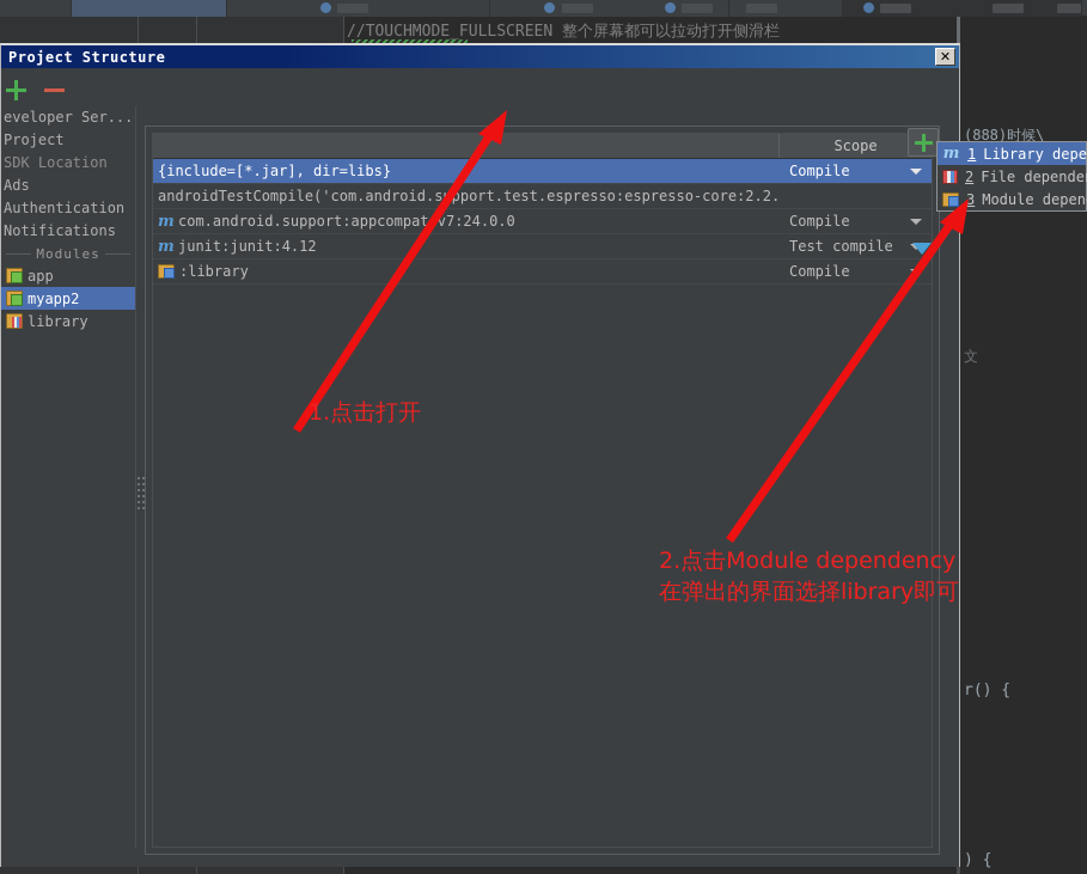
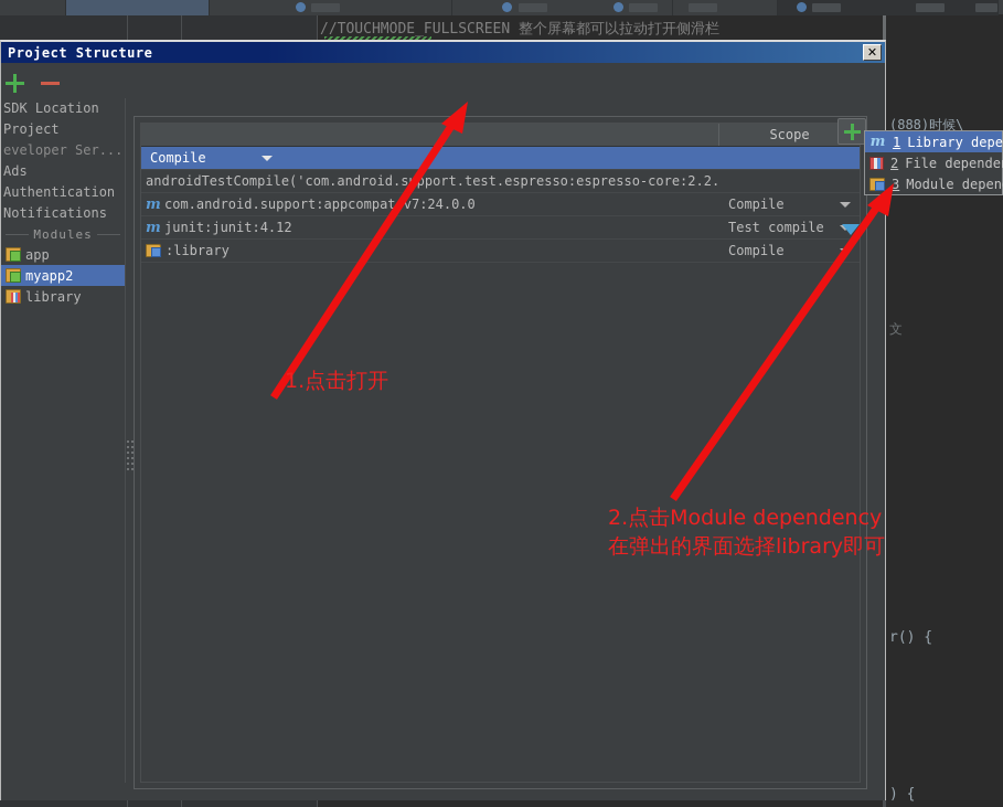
  //TOUCHMODE_FULLSCREEN 整个屏幕都可以拉动打开侧滑栏
  (888)时候\
  文
  r() {
  ) {
  Project Structure
  ✕
- eveloper Ser...
+ SDK Location
  Project
- SDK Location
+ eveloper Ser...
  Ads
  Authentication
  Notifications
  Modules
  app
  myapp2
  library
  Scope
- {include=[*.jar], dir=libs}
  Compile
  androidTestCompile('com.android.spport.test.espresso:espresso-core:2.2.
  m
  com.android.support:appcompatv7:24.0.0
  Compile
  m
  junit:junit:4.12
  Test compile
  :library
  Compile
  m
  1
  2
  File depende
  3
  1.点击打开
  2.点击Module dependency
  在弹出的界面选择library即可
